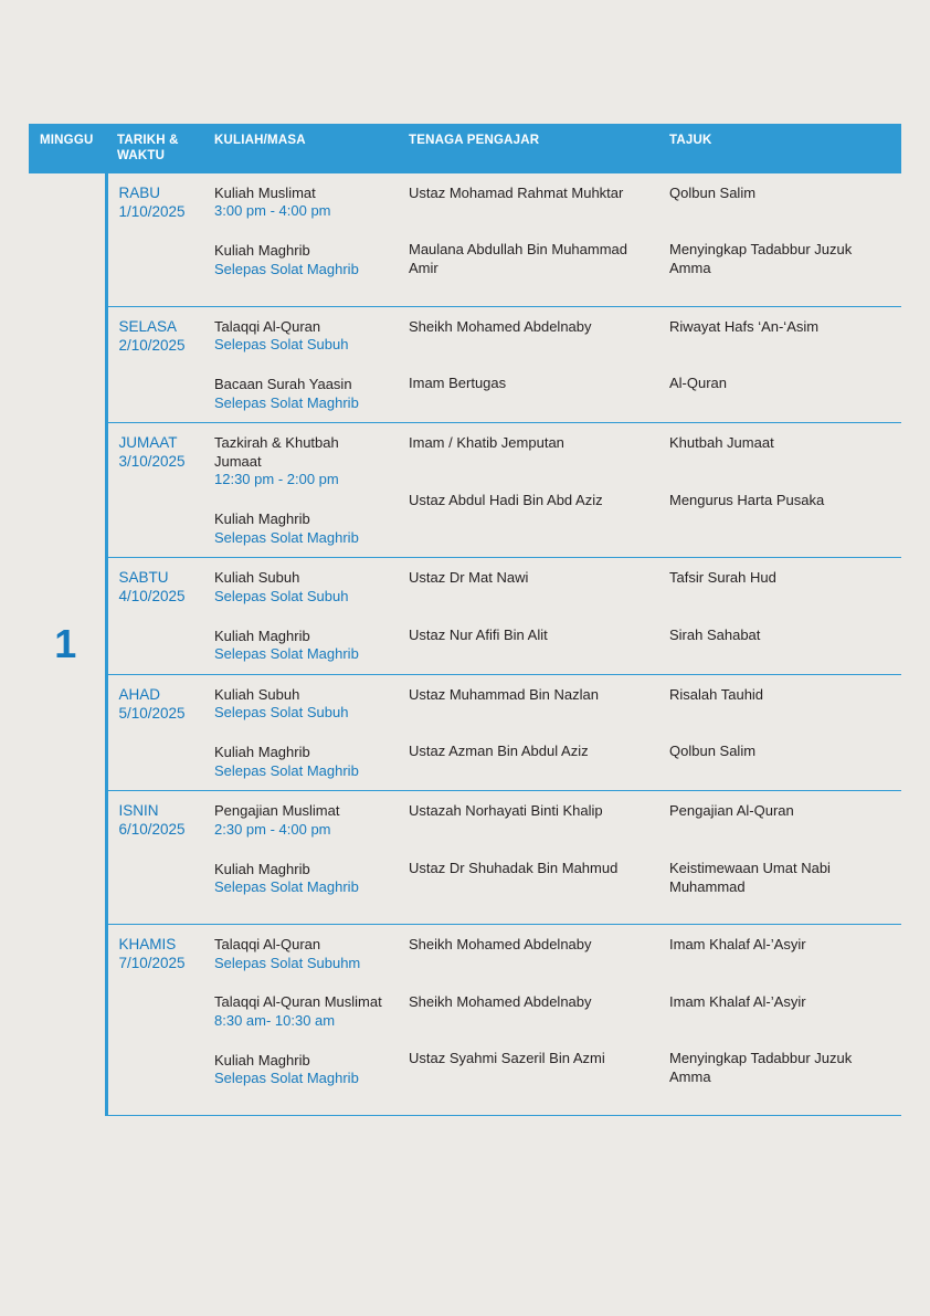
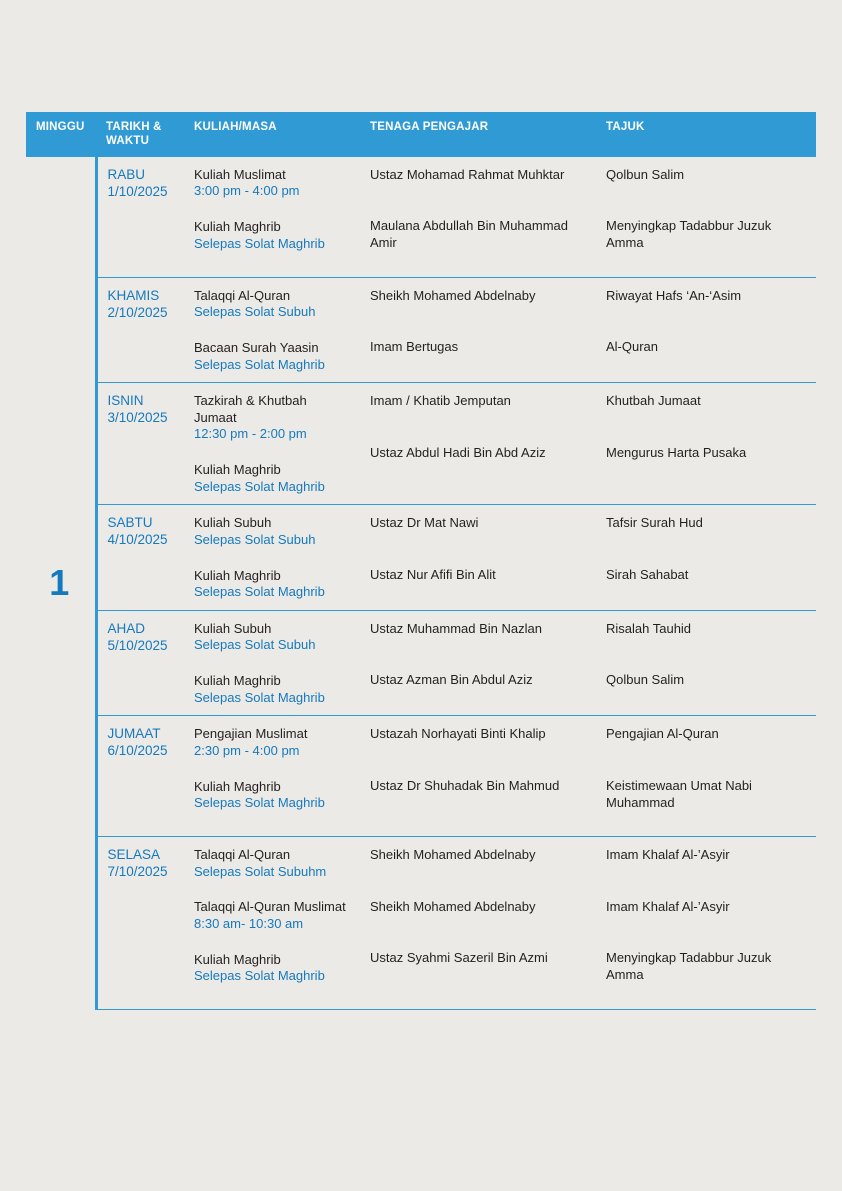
  MINGGU	TARIKH & WAKTU	KULIAH/MASA	TENAGA PENGAJAR	TAJUK
  1	RABU1/10/2025	Kuliah Muslimat3:00 pm - 4:00 pmKuliah MaghribSelepas Solat Maghrib	Ustaz Mohamad Rahmat MuhktarMaulana Abdullah Bin Muhammad Amir	Qolbun SalimMenyingkap Tadabbur Juzuk Amma
- SELASA2/10/2025	Talaqqi Al-QuranSelepas Solat SubuhBacaan Surah YaasinSelepas Solat Maghrib	Sheikh Mohamed AbdelnabyImam Bertugas	Riwayat Hafs ‘An-‘AsimAl-Quran
+ KHAMIS2/10/2025	Talaqqi Al-QuranSelepas Solat SubuhBacaan Surah YaasinSelepas Solat Maghrib	Sheikh Mohamed AbdelnabyImam Bertugas	Riwayat Hafs ‘An-‘AsimAl-Quran
- JUMAAT3/10/2025	Tazkirah & Khutbah Jumaat12:30 pm - 2:00 pmKuliah MaghribSelepas Solat Maghrib	Imam / Khatib JemputanUstaz Abdul Hadi Bin Abd Aziz	Khutbah JumaatMengurus Harta Pusaka
+ ISNIN3/10/2025	Tazkirah & Khutbah Jumaat12:30 pm - 2:00 pmKuliah MaghribSelepas Solat Maghrib	Imam / Khatib JemputanUstaz Abdul Hadi Bin Abd Aziz	Khutbah JumaatMengurus Harta Pusaka
  SABTU4/10/2025	Kuliah SubuhSelepas Solat SubuhKuliah MaghribSelepas Solat Maghrib	Ustaz Dr Mat NawiUstaz Nur Afifi Bin Alit	Tafsir Surah HudSirah Sahabat
  AHAD5/10/2025	Kuliah SubuhSelepas Solat SubuhKuliah MaghribSelepas Solat Maghrib	Ustaz Muhammad Bin NazlanUstaz Azman Bin Abdul Aziz	Risalah TauhidQolbun Salim
- ISNIN6/10/2025	Pengajian Muslimat2:30 pm - 4:00 pmKuliah MaghribSelepas Solat Maghrib	Ustazah Norhayati Binti KhalipUstaz Dr Shuhadak Bin Mahmud	Pengajian Al-QuranKeistimewaan Umat Nabi Muhammad
+ JUMAAT6/10/2025	Pengajian Muslimat2:30 pm - 4:00 pmKuliah MaghribSelepas Solat Maghrib	Ustazah Norhayati Binti KhalipUstaz Dr Shuhadak Bin Mahmud	Pengajian Al-QuranKeistimewaan Umat Nabi Muhammad
- KHAMIS7/10/2025	Talaqqi Al-QuranSelepas Solat SubuhmTalaqqi Al-Quran Muslimat8:30 am- 10:30 amKuliah MaghribSelepas Solat Maghrib	Sheikh Mohamed AbdelnabySheikh Mohamed AbdelnabyUstaz Syahmi Sazeril Bin Azmi	Imam Khalaf Al-’AsyirImam Khalaf Al-’AsyirMenyingkap Tadabbur Juzuk Amma
+ SELASA7/10/2025	Talaqqi Al-QuranSelepas Solat SubuhmTalaqqi Al-Quran Muslimat8:30 am- 10:30 amKuliah MaghribSelepas Solat Maghrib	Sheikh Mohamed AbdelnabySheikh Mohamed AbdelnabyUstaz Syahmi Sazeril Bin Azmi	Imam Khalaf Al-’AsyirImam Khalaf Al-’AsyirMenyingkap Tadabbur Juzuk Amma
